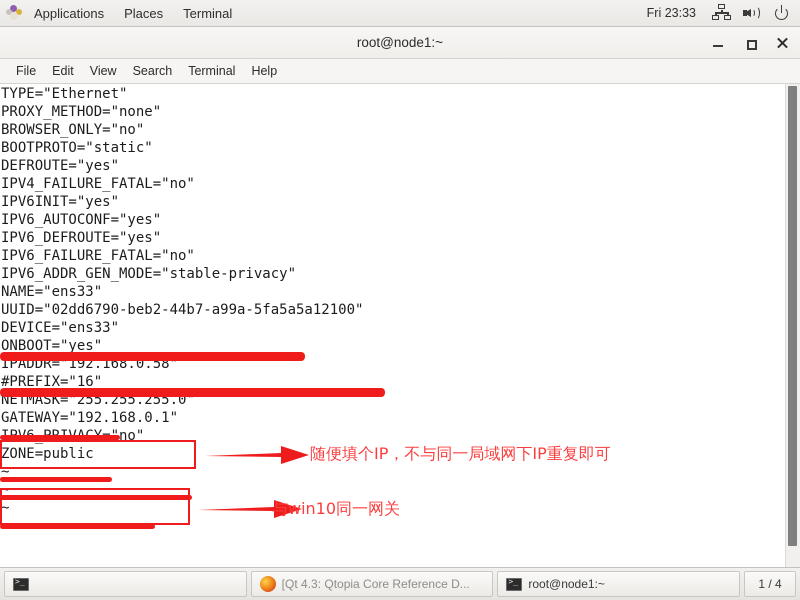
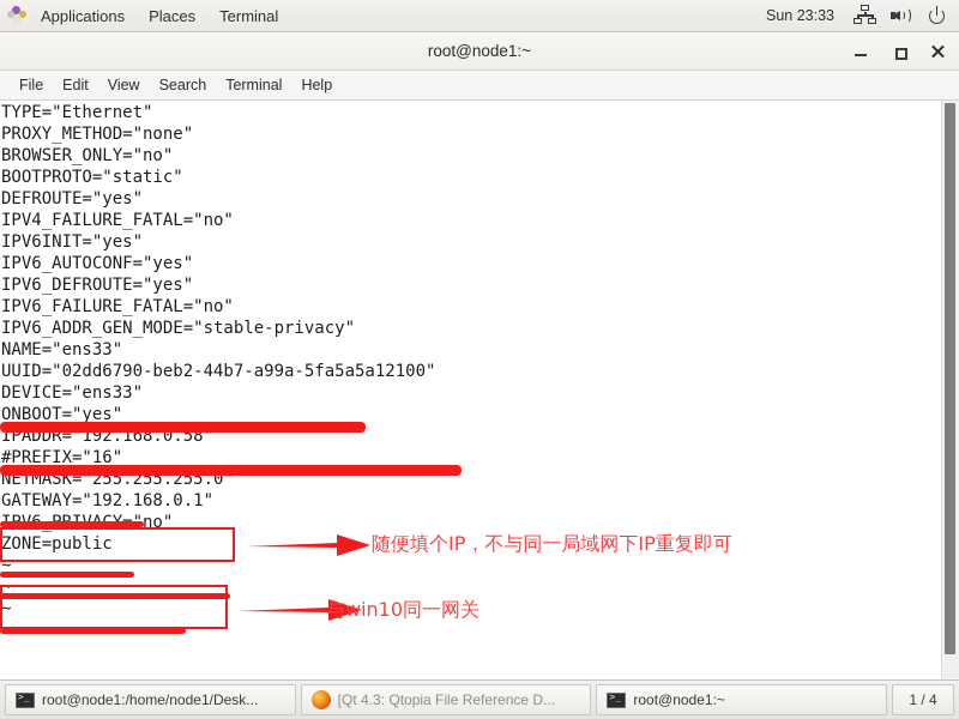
  Applications
  Places
  Terminal
- Fri 23:33
+ Sun 23:33
  root@node1:~
  File
  Edit
  View
  Search
  Terminal
  Help
  TYPE="Ethernet"
  PROXY_METHOD="none"
  BROWSER_ONLY="no"
  BOOTPROTO="static"
  DEFROUTE="yes"
  IPV4_FAILURE_FATAL="no"
  IPV6INIT="yes"
  IPV6_AUTOCONF="yes"
  IPV6_DEFROUTE="yes"
  IPV6_FAILURE_FATAL="no"
  IPV6_ADDR_GEN_MODE="stable-privacy"
  NAME="ens33"
  UUID="02dd6790-beb2-44b7-a99a-5fa5a5a12100"
  DEVICE="ens33"
  ONBOOT="yes"
  IPADDR="192.168.0.58"
  #PREFIX="16"
  NETMASK="255.255.255.0"
  GATEWAY="192.168.0.1"
  ZONE=public
  ~
  ~
  ~
  随便填个IP，不与同一局域网下IP重复即可
  与win10同一网关
+ root@node1:/home/node1/Desk...
- [Qt 4.3: Qtopia Core Reference D...
+ [Qt 4.3: Qtopia File Reference D...
  root@node1:~
  1 / 4
